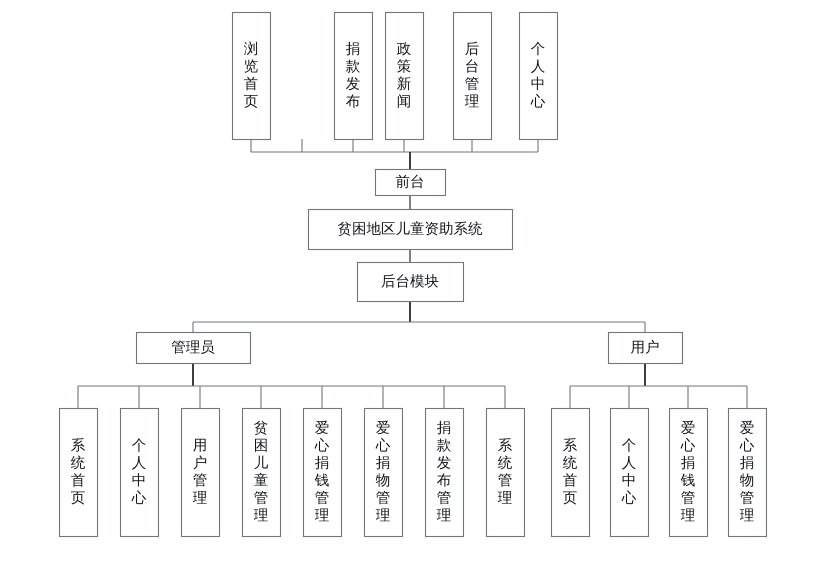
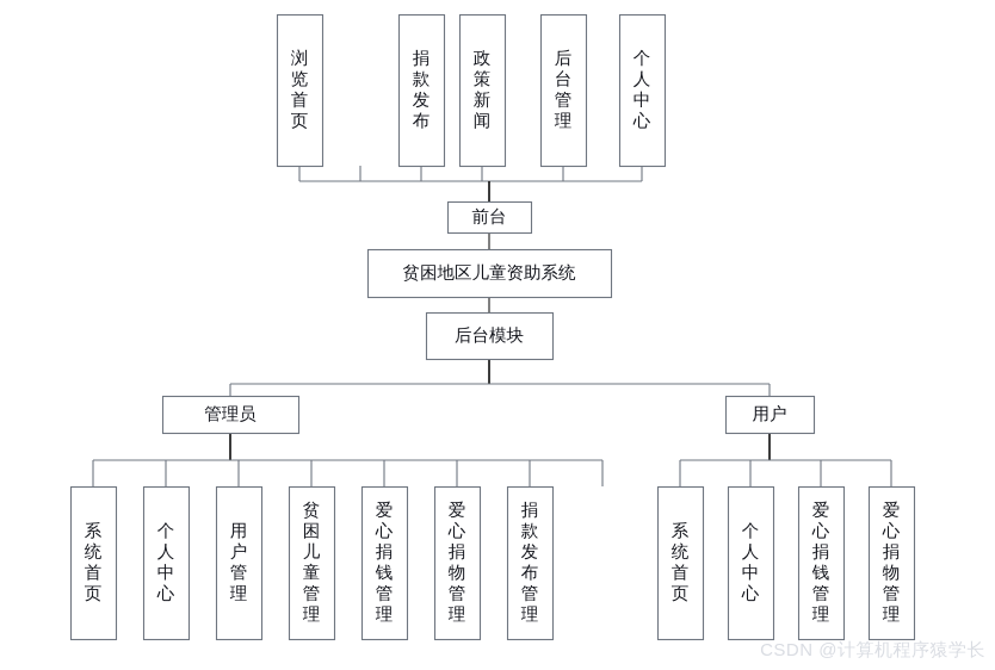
  浏览首页
  捐款发布
  政策新闻
  后台管理
  个人中心
  前台
  贫困地区儿童资助系统
  后台模块
  管理员
  用户
  系统首页
  个人中心
  用户管理
  贫困儿童管理
  爱心捐钱管理
  爱心捐物管理
  捐款发布管理
- 系统管理
  系统首页
  个人中心
  爱心捐钱管理
  爱心捐物管理
+ CSDN @计算机程序猿学长
